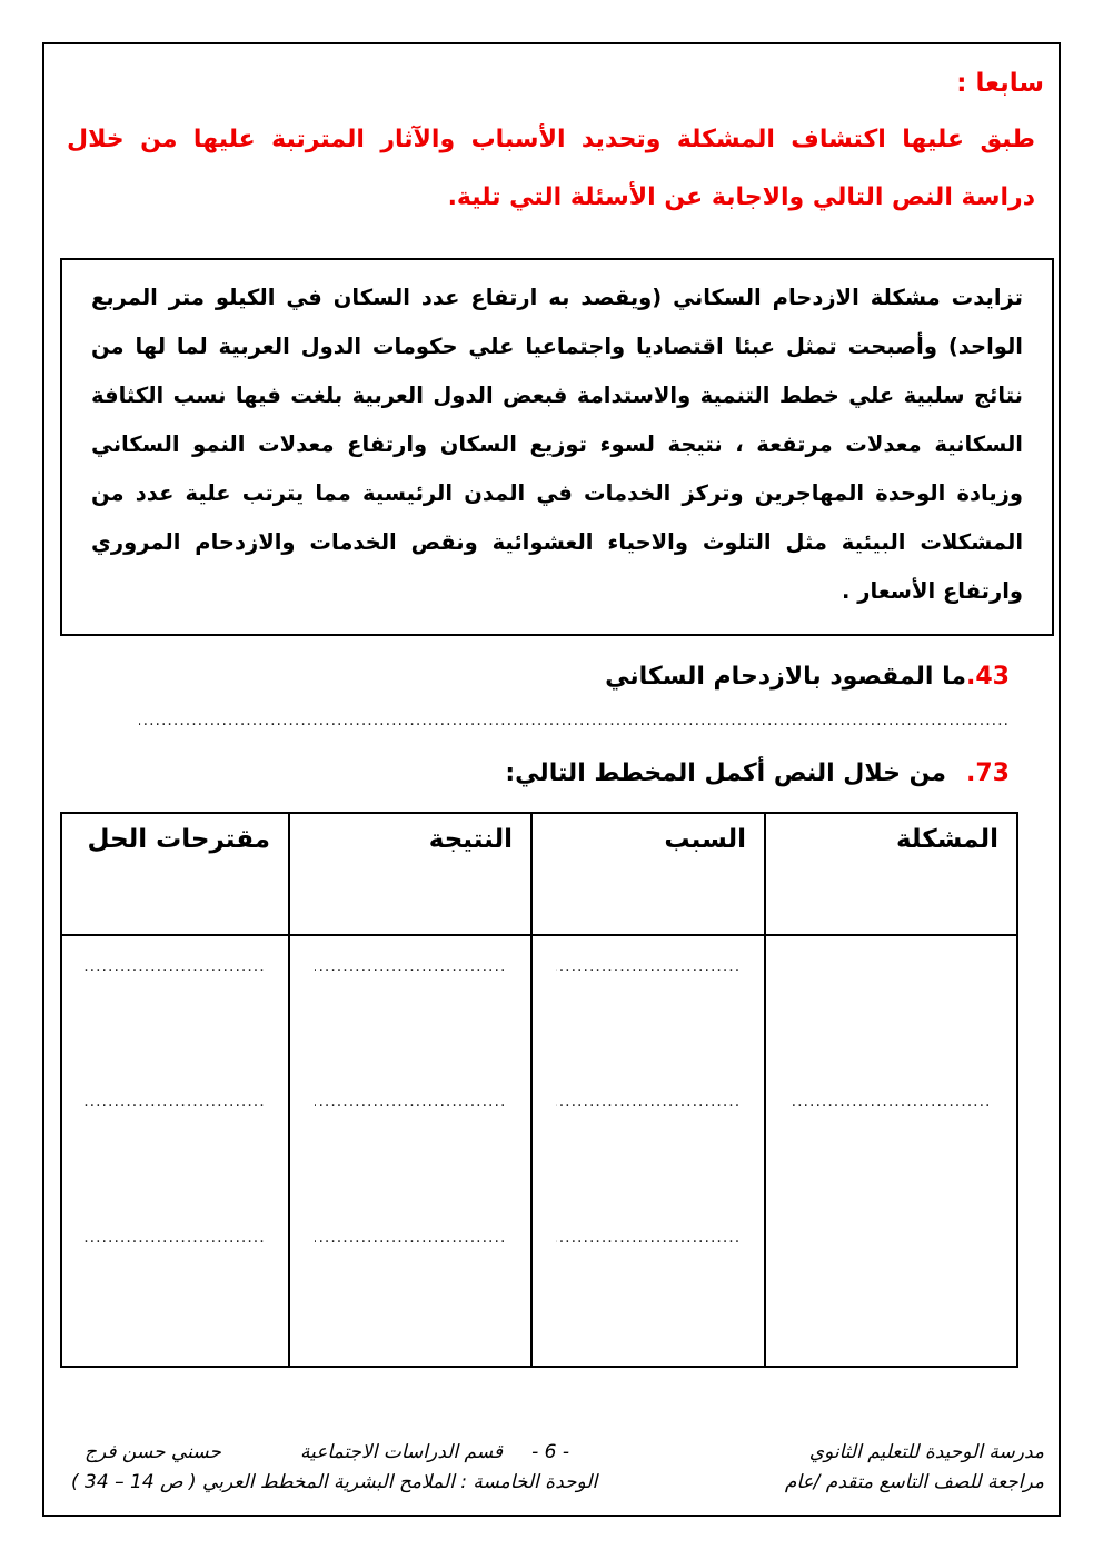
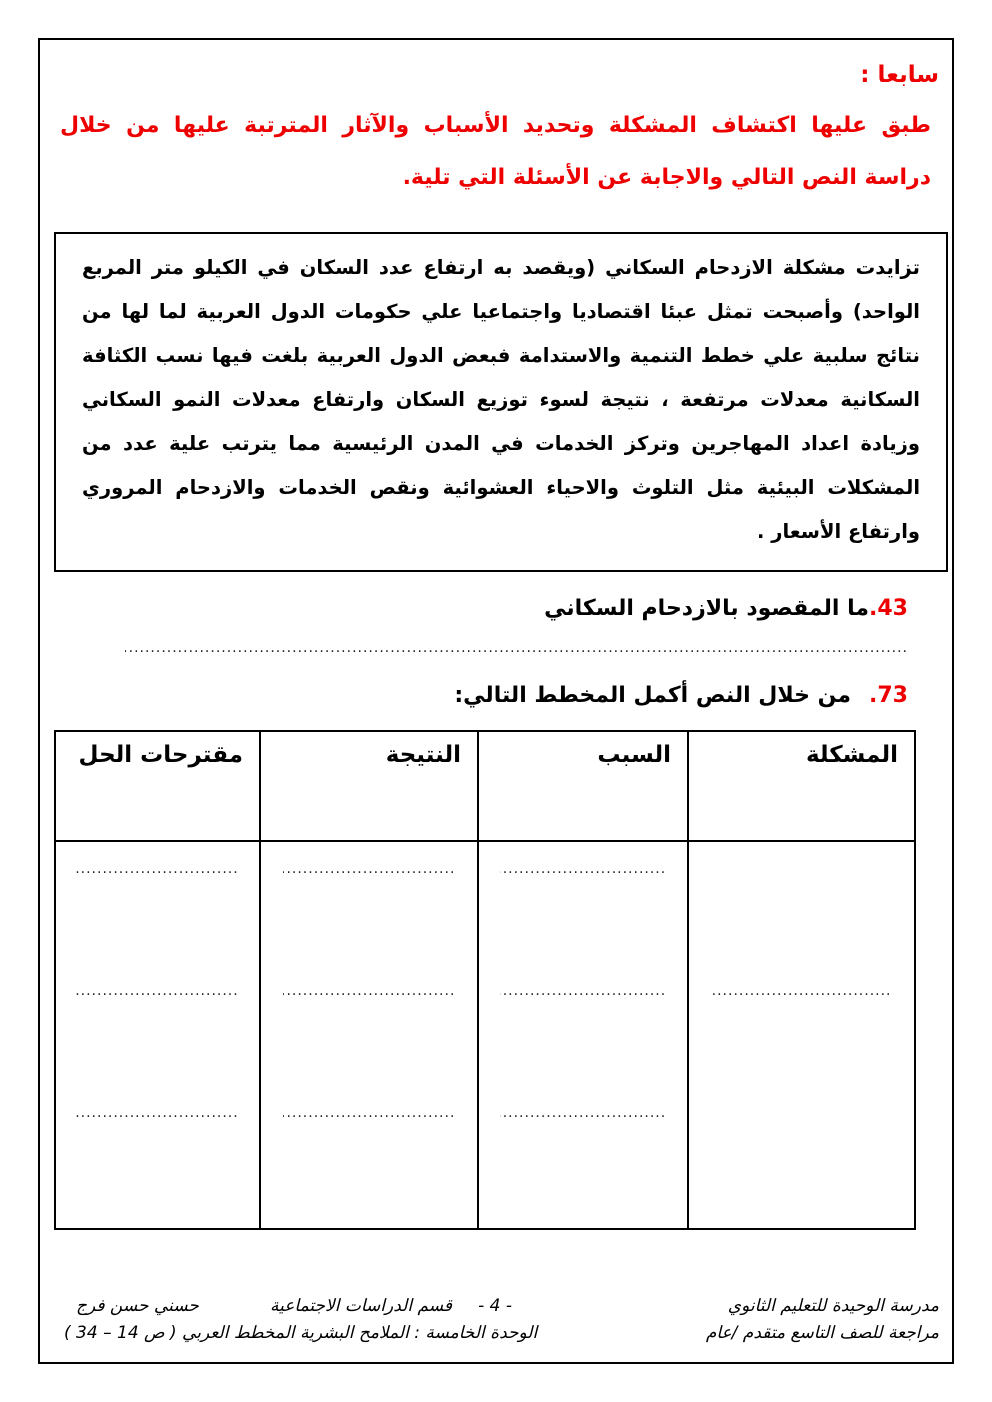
  سابعا :
  طبق عليها اكتشاف المشكلة وتحديد الأسباب والآثار المترتبة عليها من خلال دراسة النص التالي والاجابة عن الأسئلة التي تلية.
- تزايدت مشكلة الازدحام السكاني (ويقصد به ارتفاع عدد السكان في الكيلو متر المربع الواحد) وأصبحت تمثل عبئا اقتصاديا واجتماعيا علي حكومات الدول العربية لما لها من نتائج سلبية علي خطط التنمية والاستدامة فبعض الدول العربية بلغت فيها نسب الكثافة السكانية معدلات مرتفعة ، نتيجة لسوء توزيع السكان وارتفاع معدلات النمو السكاني وزيادة الوحدة المهاجرين وتركز الخدمات في المدن الرئيسية مما يترتب علية عدد من المشكلات البيئية مثل التلوث والاحياء العشوائية ونقص الخدمات والازدحام المروري وارتفاع الأسعار .
+ تزايدت مشكلة الازدحام السكاني (ويقصد به ارتفاع عدد السكان في الكيلو متر المربع الواحد) وأصبحت تمثل عبئا اقتصاديا واجتماعيا علي حكومات الدول العربية لما لها من نتائج سلبية علي خطط التنمية والاستدامة فبعض الدول العربية بلغت فيها نسب الكثافة السكانية معدلات مرتفعة ، نتيجة لسوء توزيع السكان وارتفاع معدلات النمو السكاني وزيادة اعداد المهاجرين وتركز الخدمات في المدن الرئيسية مما يترتب علية عدد من المشكلات البيئية مثل التلوث والاحياء العشوائية ونقص الخدمات والازدحام المروري وارتفاع الأسعار .
  43.ما المقصود بالازدحام السكاني
  73.من خلال النص أكمل المخطط التالي:
  المشكلة	السبب	النتيجة	مقترحات الحل
  مدرسة الوحيدة للتعليم الثانوي
- - 6 -
+ - 4 -
  قسم الدراسات الاجتماعية
  حسني حسن فرج
  مراجعة للصف التاسع متقدم /عام
  الوحدة الخامسة : الملامح البشرية المخطط العربي ( ص 14 – 34 )
